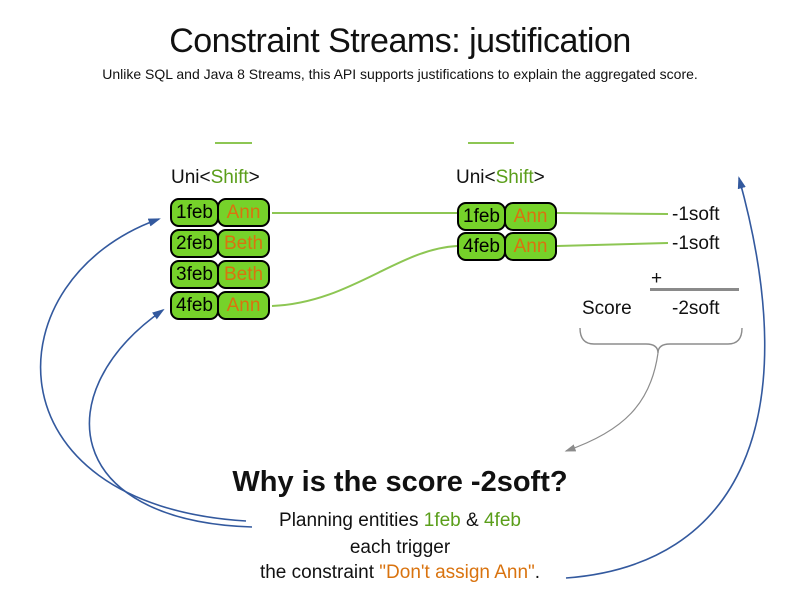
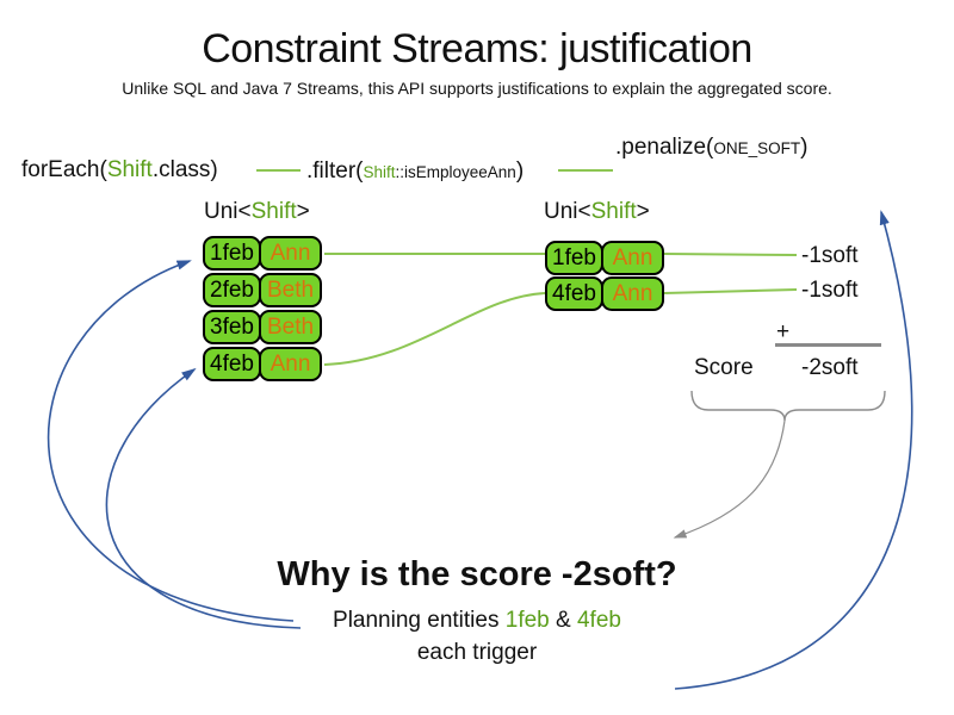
  Constraint Streams: justification
- Unlike SQL and Java 8 Streams, this API supports justifications to explain the aggregated score.
+ Unlike SQL and Java 7 Streams, this API supports justifications to explain the aggregated score.
+ forEach(Shift.class)
+ .filter(Shift::isEmployeeAnn)
+ .penalize(ONE_SOFT)
  Uni<Shift>
  Uni<Shift>
  1feb
  Ann
  2feb
  Beth
  3feb
  Beth
  4feb
  Ann
  1feb
  Ann
  4feb
  Ann
  -1soft
  -1soft
  +
  Score
  -2soft
  Why is the score -2soft?
  Planning entities 1feb & 4feb
  each trigger
- the constraint "Don't assign Ann".
